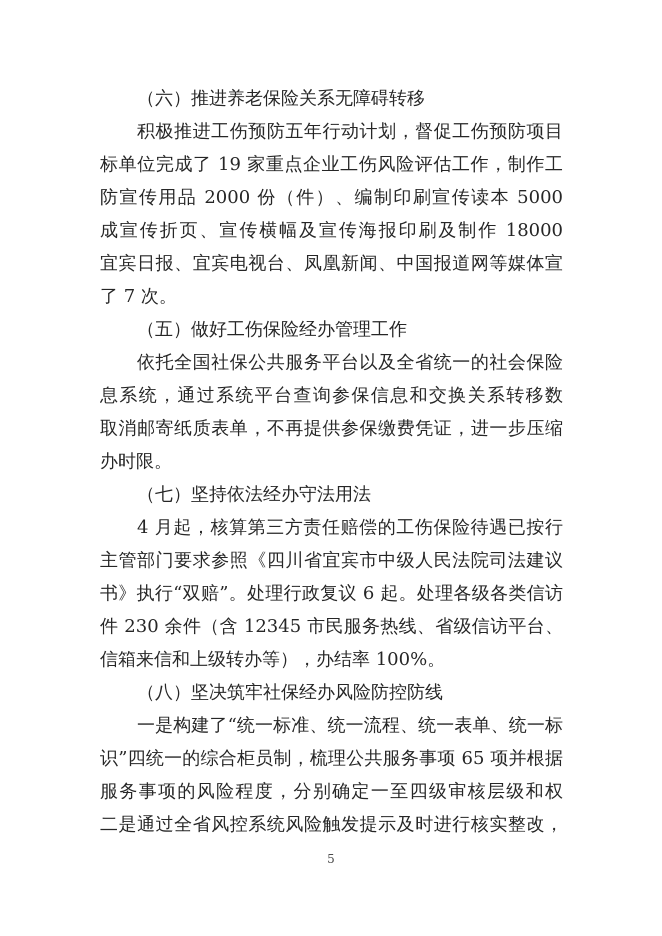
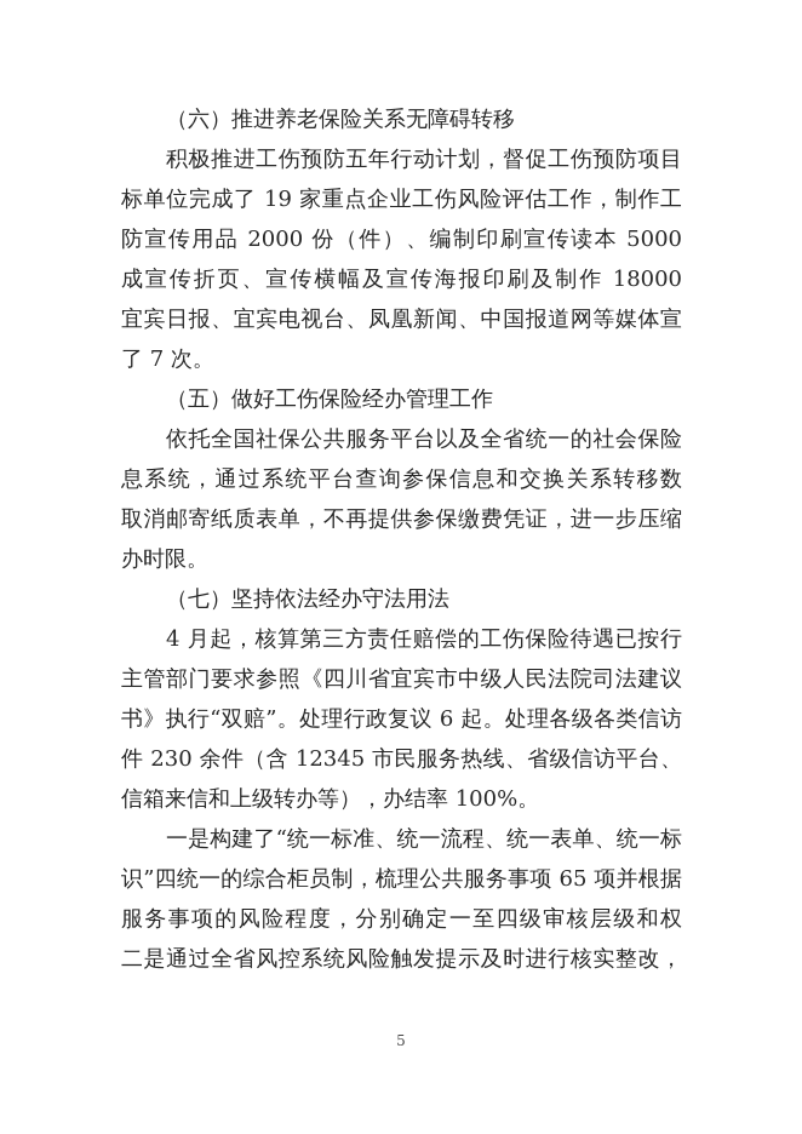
  （六）推进养老保险关系无障碍转移
  积极推进工伤预防五年行动计划，督促工伤预防项目
  标单位完成了 19 家重点企业工伤风险评估工作，制作工
  防宣传用品 2000 份（件）、编制印刷宣传读本 5000
  成宣传折页、宣传横幅及宣传海报印刷及制作 18000
  宜宾日报、宜宾电视台、凤凰新闻、中国报道网等媒体宣
  了 7 次。
  （五）做好工伤保险经办管理工作
  依托全国社保公共服务平台以及全省统一的社会保险
  息系统，通过系统平台查询参保信息和交换关系转移数
  取消邮寄纸质表单，不再提供参保缴费凭证，进一步压缩
  办时限。
  （七）坚持依法经办守法用法
  4 月起，核算第三方责任赔偿的工伤保险待遇已按行
  主管部门要求参照《四川省宜宾市中级人民法院司法建议
  书》执行“双赔”。处理行政复议 6 起。处理各级各类信访
  件 230 余件（含 12345 市民服务热线、省级信访平台、
  信箱来信和上级转办等），办结率 100%。
- （八）坚决筑牢社保经办风险防控防线
  一是构建了“统一标准、统一流程、统一表单、统一标
  识”四统一的综合柜员制，梳理公共服务事项 65 项并根据
  服务事项的风险程度，分别确定一至四级审核层级和权
  二是通过全省风控系统风险触发提示及时进行核实整改，
  5
